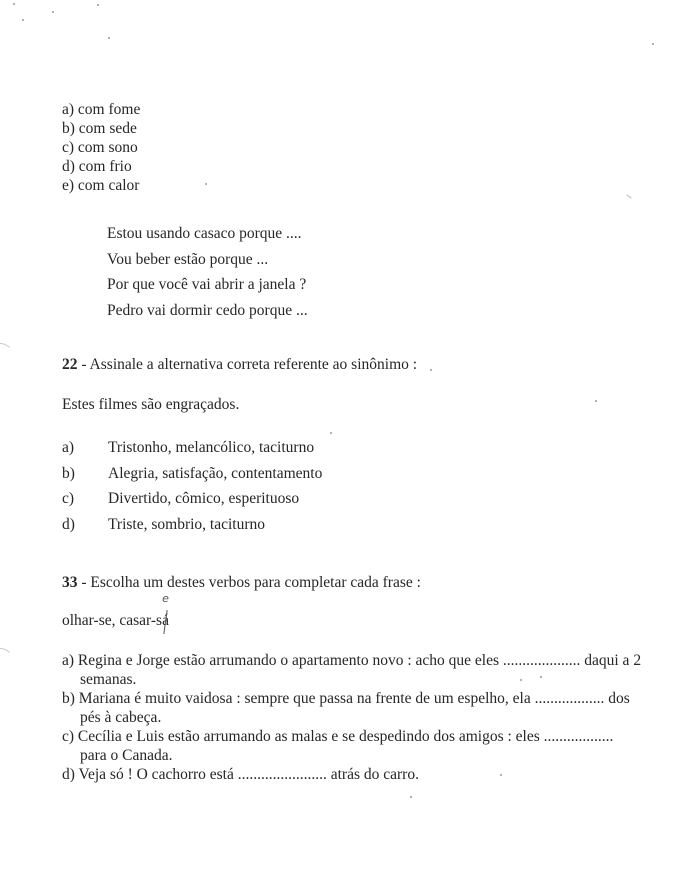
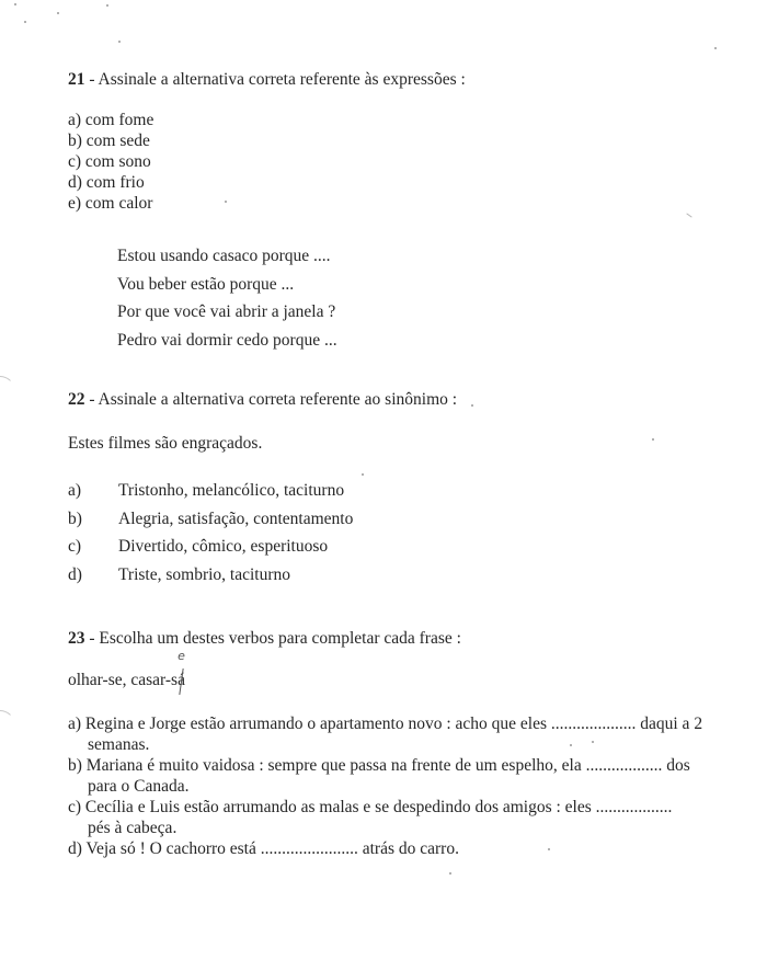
+ 21 - Assinale a alternativa correta referente às expressões :
  a) com fome
  b) com sede
  c) com sono
  d) com frio
  e) com calor
  Estou usando casaco porque ....
  Vou beber estão porque ...
  Por que você vai abrir a janela ?
  Pedro vai dormir cedo porque ...
  22 - Assinale a alternativa correta referente ao sinônimo :
  Estes filmes são engraçados.
  a) Tristonho, melancólico, taciturno
  b) Alegria, satisfação, contentamento
  c) Divertido, cômico, esperituoso
  d) Triste, sombrio, taciturno
- 33 - Escolha um destes verbos para completar cada frase :
+ 23 - Escolha um destes verbos para completar cada frase :
  olhar-se, casar-s
  e
  a) Regina e Jorge estão arrumando o apartamento novo : acho que eles .................... daqui a 2
  semanas.
  b) Mariana é muito vaidosa : sempre que passa na frente de um espelho, ela .................. dos
- pés à cabeça.
+ para o Canada.
  c) Cecília e Luis estão arrumando as malas e se despedindo dos amigos : eles ..................
- para o Canada.
+ pés à cabeça.
  d) Veja só ! O cachorro está ....................... atrás do carro.
